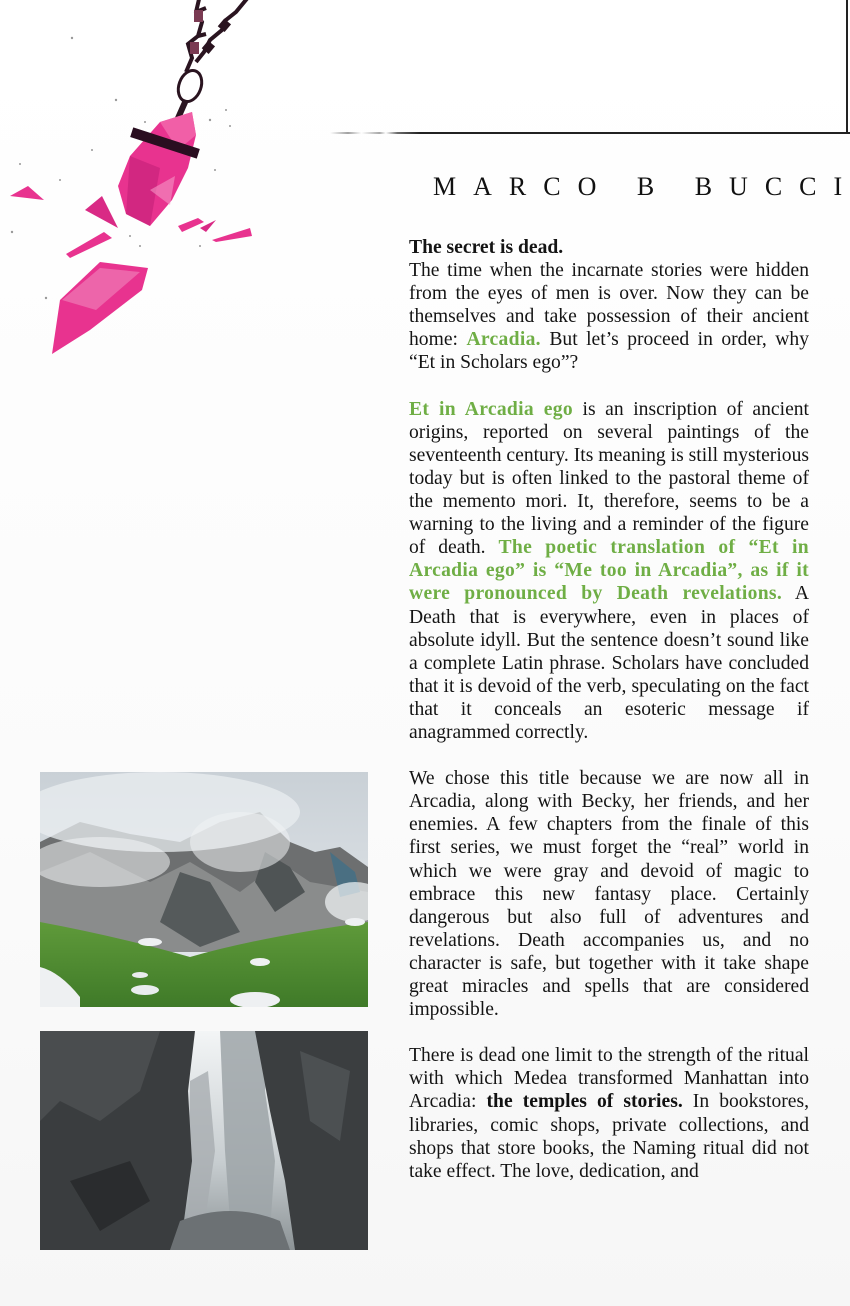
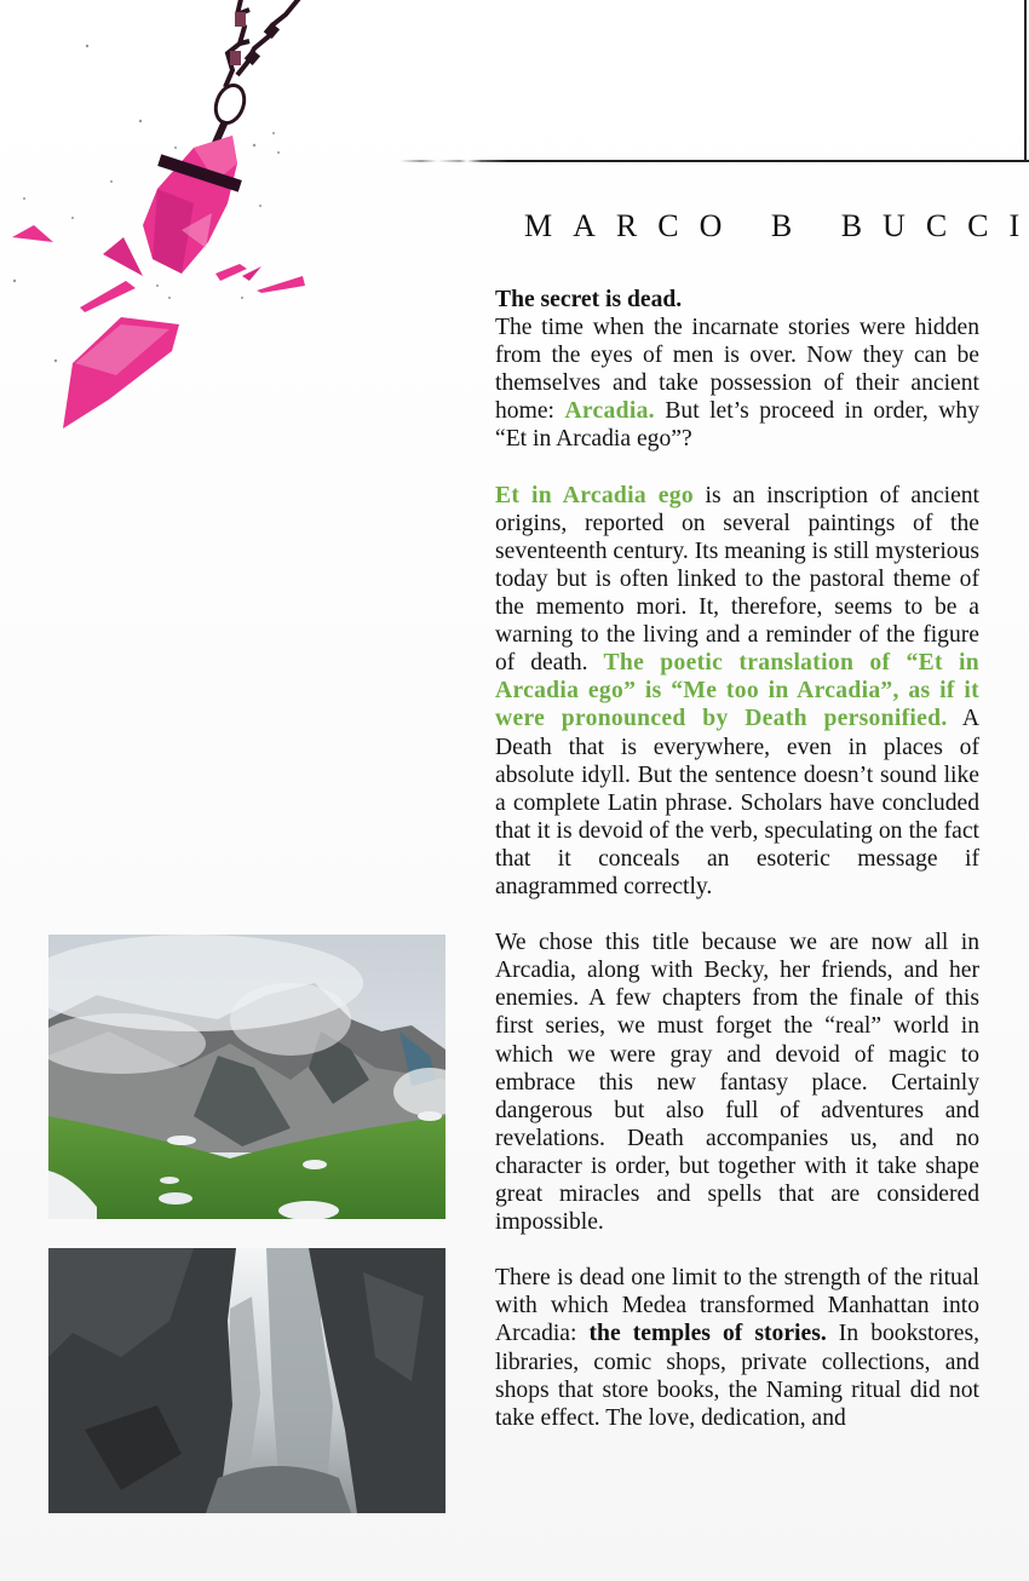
  MARCO B BUCCI
  The secret is dead.
- The time when the incarnate stories were hidden from the eyes of men is over. Now they can be themselves and take possession of their ancient home: Arcadia. But let’s proceed in order, why “Et in Scholars ego”?
+ The time when the incarnate stories were hidden from the eyes of men is over. Now they can be themselves and take possession of their ancient home: Arcadia. But let’s proceed in order, why “Et in Arcadia ego”?
- Et in Arcadia ego is an inscription of ancient origins, reported on several paintings of the seventeenth century. Its meaning is still mysterious today but is often linked to the pastoral theme of the memento mori. It, therefore, seems to be a warning to the living and a reminder of the figure of death. The poetic translation of “Et in Arcadia ego” is “Me too in Arcadia”, as if it were pronounced by Death revelations. A Death that is everywhere, even in places of absolute idyll. But the sentence doesn’t sound like a complete Latin phrase. Scholars have concluded that it is devoid of the verb, speculating on the fact that it conceals an esoteric message if anagrammed correctly.
+ Et in Arcadia ego is an inscription of ancient origins, reported on several paintings of the seventeenth century. Its meaning is still mysterious today but is often linked to the pastoral theme of the memento mori. It, therefore, seems to be a warning to the living and a reminder of the figure of death. The poetic translation of “Et in Arcadia ego” is “Me too in Arcadia”, as if it were pronounced by Death personified. A Death that is everywhere, even in places of absolute idyll. But the sentence doesn’t sound like a complete Latin phrase. Scholars have concluded that it is devoid of the verb, speculating on the fact that it conceals an esoteric message if anagrammed correctly.
- We chose this title because we are now all in Arcadia, along with Becky, her friends, and her enemies. A few chapters from the finale of this first series, we must forget the “real” world in which we were gray and devoid of magic to embrace this new fantasy place. Certainly dangerous but also full of adventures and revelations. Death accompanies us, and no character is safe, but together with it take shape great miracles and spells that are considered impossible.
+ We chose this title because we are now all in Arcadia, along with Becky, her friends, and her enemies. A few chapters from the finale of this first series, we must forget the “real” world in which we were gray and devoid of magic to embrace this new fantasy place. Certainly dangerous but also full of adventures and revelations. Death accompanies us, and no character is order, but together with it take shape great miracles and spells that are considered impossible.
  There is dead one limit to the strength of the ritual with which Medea transformed Manhattan into Arcadia: the temples of stories. In bookstores, libraries, comic shops, private collections, and shops that store books, the Naming ritual did not take effect. The love, dedication, and
